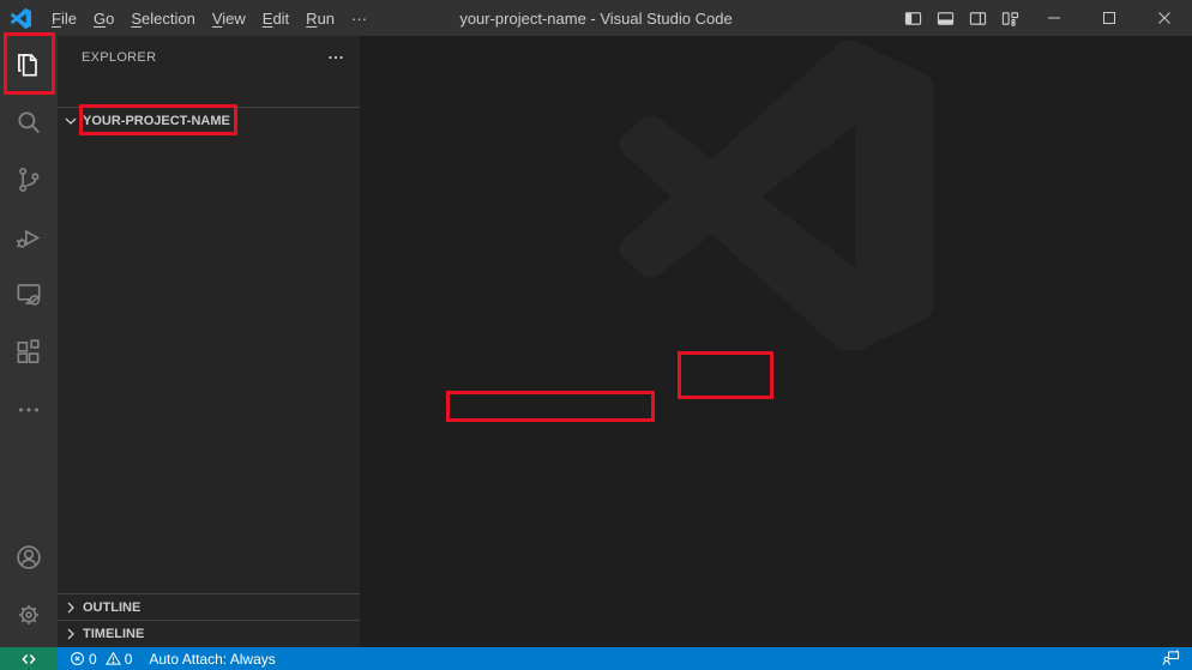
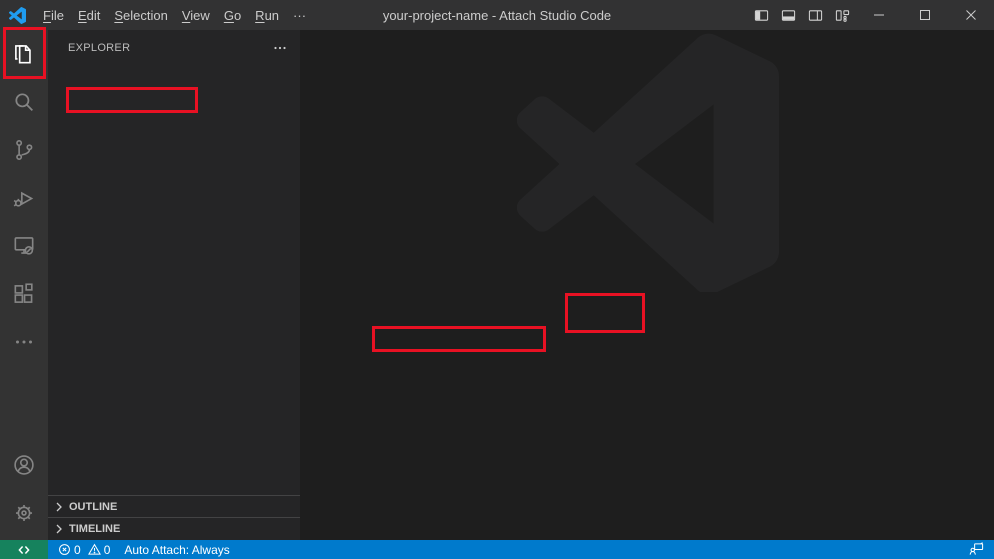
  File
- Go
+ Edit
  Selection
  View
- Edit
+ Go
  Run
  ···
- your-project-name - Visual Studio Code
+ your-project-name - Attach Studio Code
  EXPLORER
- YOUR-PROJECT-NAME
  OUTLINE
  TIMELINE
  0
  0
  Auto Attach: Always
